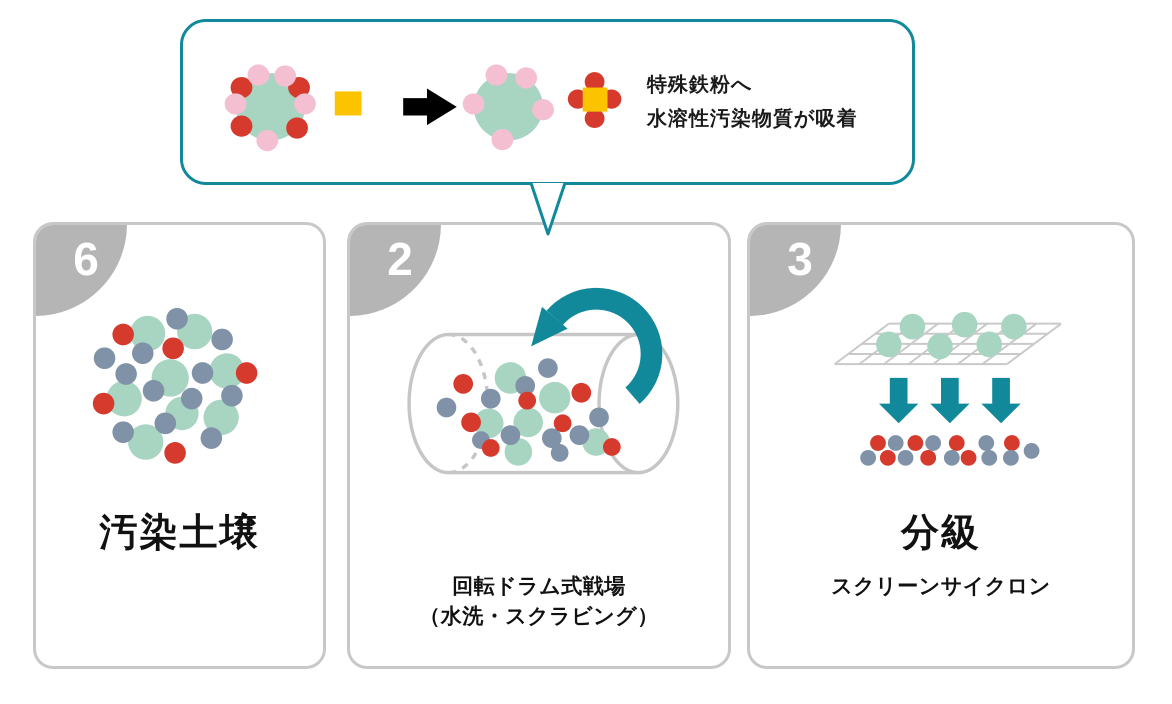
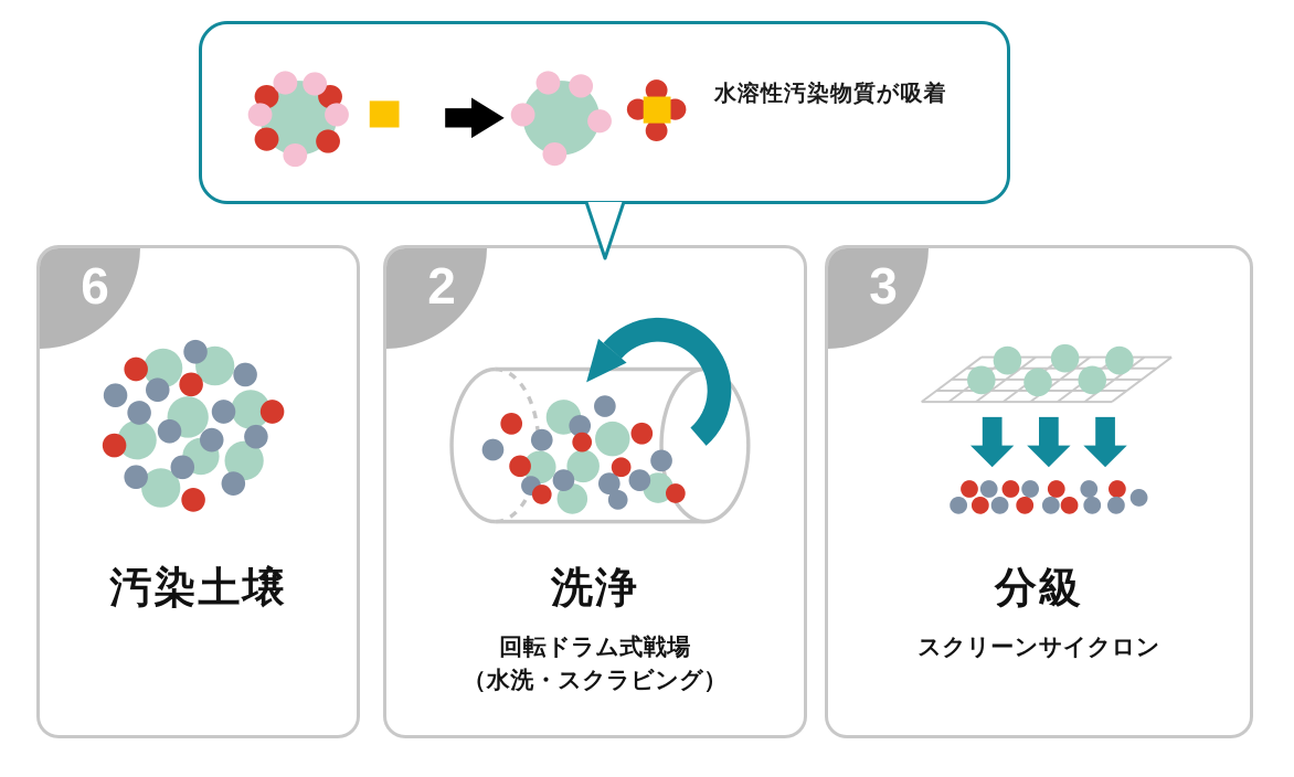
- 特殊鉄粉へ
  水溶性汚染物質が吸着
  6
  汚染土壌
  2
+ 洗浄
  回転ドラム式戦場
  （水洗・スクラビング）
  3
  分級
  スクリーンサイクロン
